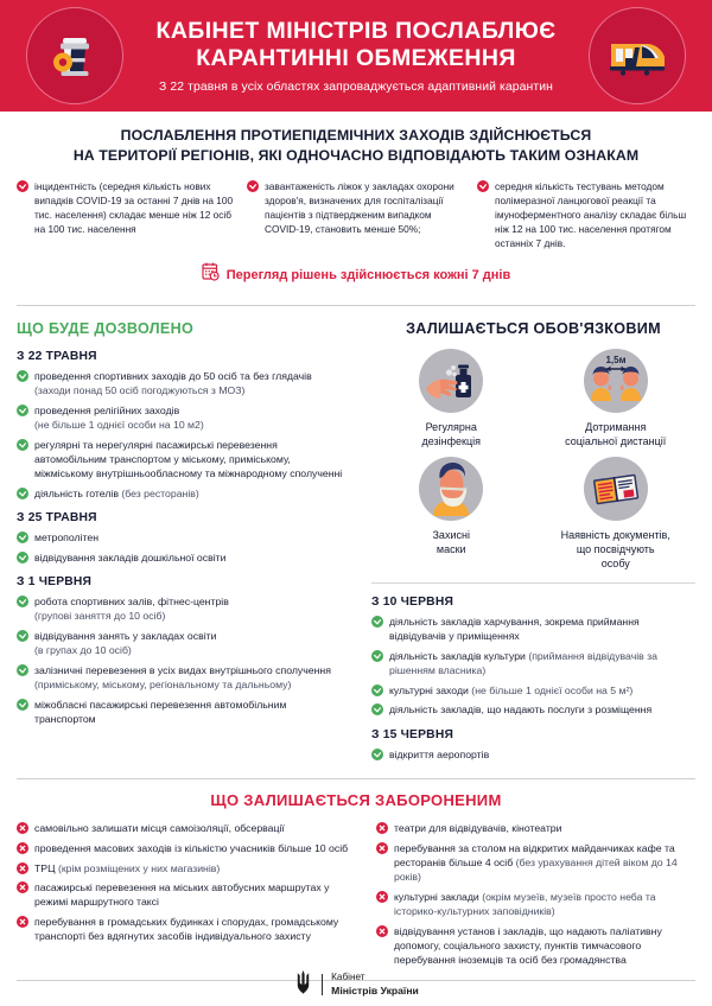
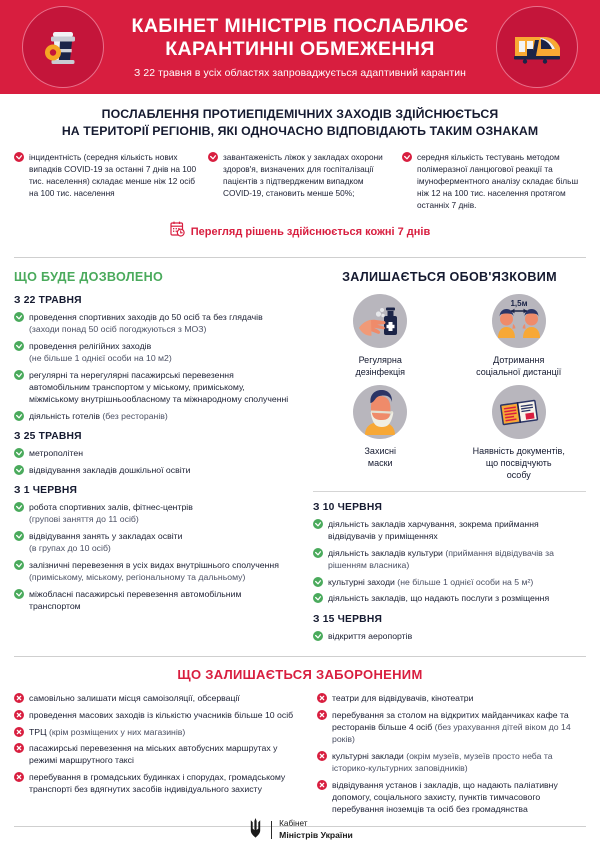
  КАБІНЕТ МІНІСТРІВ ПОСЛАБЛЮЄ
  КАРАНТИННІ ОБМЕЖЕННЯ
  З 22 травня в усіх областях запроваджується адаптивний карантин
  ПОСЛАБЛЕННЯ ПРОТИЕПІДЕМІЧНИХ ЗАХОДІВ ЗДІЙСНЮЄТЬСЯ
  НА ТЕРИТОРІЇ РЕГІОНІВ, ЯКІ ОДНОЧАСНО ВІДПОВІДАЮТЬ ТАКИМ ОЗНАКАМ
  інцидентність (середня кількість нових випадків COVID-19 за останні 7 днів на 100 тис. населення) складає менше ніж 12 осіб на 100 тис. населення
  завантаженість ліжок у закладах охорони здоров'я, визначених для госпіталізації пацієнтів з підтвердженим випадком COVID-19, становить менше 50%;
  середня кількість тестувань методом полімеразної ланцюгової реакції та імуноферментного аналізу складає більш ніж 12 на 100 тис. населення протягом останніх 7 днів.
  Перегляд рішень здійснюється кожні 7 днів
  ЩО БУДЕ ДОЗВОЛЕНО
  З 22 ТРАВНЯ
  проведення спортивних заходів до 50 осіб та без глядачів (заходи понад 50 осіб погоджуються з МОЗ)
  проведення релігійних заходів
  (не більше 1 однієї особи на 10 м2)
  регулярні та нерегулярні пасажирські перевезення автомобільним транспортом у міському, приміському, міжміському внутрішньообласному та міжнародному сполученні
  діяльність готелів (без ресторанів)
  З 25 ТРАВНЯ
  метрополітен
  відвідування закладів дошкільної освіти
  З 1 ЧЕРВНЯ
  робота спортивних залів, фітнес-центрів
- (групові заняття до 10 осіб)
+ (групові заняття до 11 осіб)
  відвідування занять у закладах освіти
  (в групах до 10 осіб)
  залізничні перевезення в усіх видах внутрішнього сполучення (приміському, міському, регіональному та дальньому)
  міжобласні пасажирські перевезення автомобільним транспортом
  ЗАЛИШАЄТЬСЯ ОБОВ'ЯЗКОВИМ
  Регулярна
  дезінфекція
  1,5м
  Дотримання
  соціальної дистанції
  Захисні
  маски
  Наявність документів,
  що посвідчують
  особу
  З 10 ЧЕРВНЯ
  діяльність закладів харчування, зокрема приймання відвідувачів у приміщеннях
  діяльність закладів культури (приймання відвідувачів за рішенням власника)
  культурні заходи (не більше 1 однієї особи на 5 м²)
  діяльність закладів, що надають послуги з розміщення
  З 15 ЧЕРВНЯ
  відкриття аеропортів
  ЩО ЗАЛИШАЄТЬСЯ ЗАБОРОНЕНИМ
  самовільно залишати місця самоізоляції, обсервації
  проведення масових заходів із кількістю учасників більше 10 осіб
  ТРЦ (крім розміщених у них магазинів)
  пасажирські перевезення на міських автобусних маршрутах у режимі маршрутного таксі
  перебування в громадських будинках і спорудах, громадському транспорті без вдягнутих засобів індивідуального захисту
  театри для відвідувачів, кінотеатри
  перебування за столом на відкритих майданчиках кафе та ресторанів більше 4 осіб (без урахування дітей віком до 14 років)
  культурні заклади (окрім музеїв, музеїв просто неба та історико-культурних заповідників)
  відвідування установ і закладів, що надають паліативну допомогу, соціального захисту, пунктів тимчасового перебування іноземців та осіб без громадянства
  Кабінет
  Міністрів України
